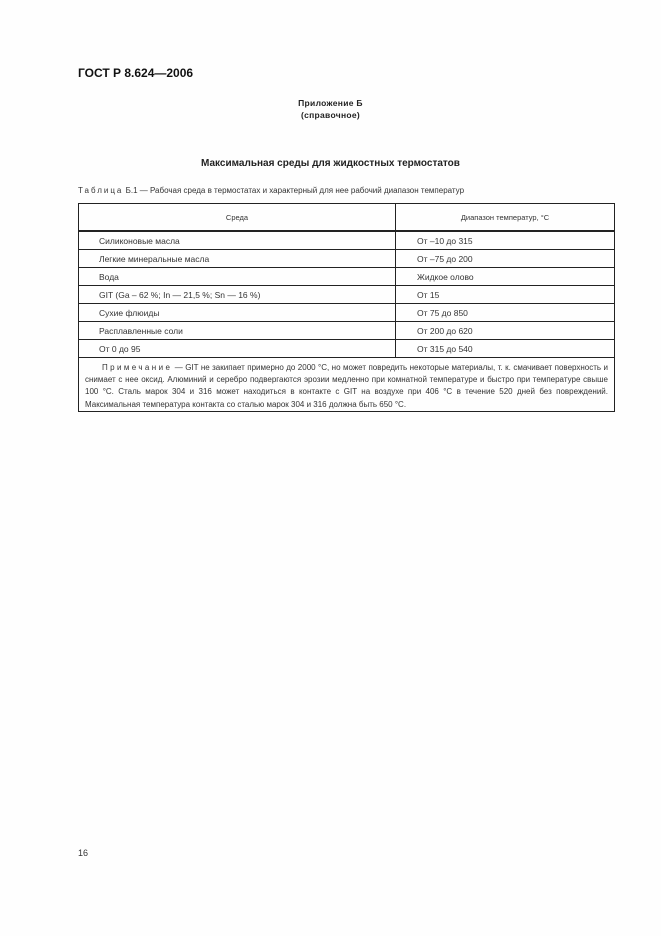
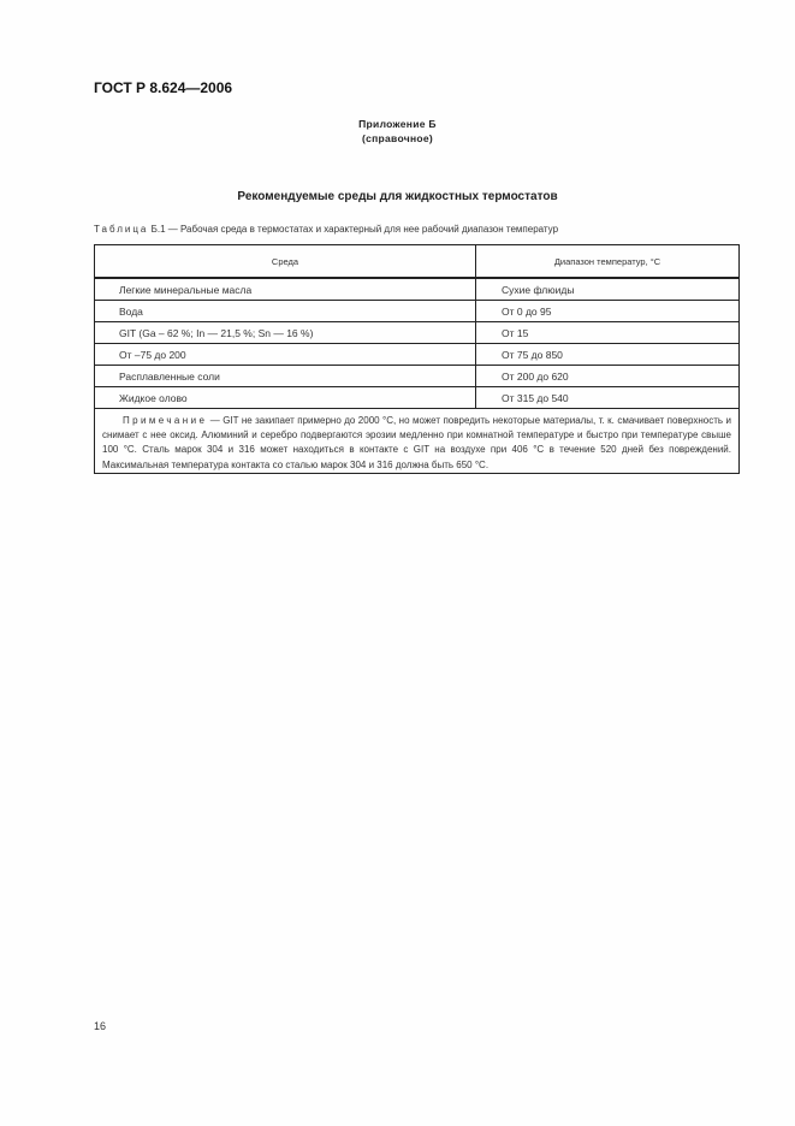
  ГОСТ Р 8.624—2006
  Приложение Б
  (справочное)
- Максимальная среды для жидкостных термостатов
+ Рекомендуемые среды для жидкостных термостатов
  Таблица Б.1 — Рабочая среда в термостатах и характерный для нее рабочий диапазон температур
  Среда	Диапазон температур, °С
- Силиконовые масла	От –10 до 315
- Легкие минеральные масла	От –75 до 200
+ Легкие минеральные масла	Сухие флюиды
- Вода	Жидкое олово
+ Вода	От 0 до 95
  GIT (Ga – 62 %; In — 21,5 %; Sn — 16 %)	От 15
- Сухие флюиды	От 75 до 850
+ От –75 до 200	От 75 до 850
  Расплавленные соли	От 200 до 620
- От 0 до 95	От 315 до 540
+ Жидкое олово	От 315 до 540
  Примечание — GIT не закипает примерно до 2000 °С, но может повредить некоторые материалы, т. к. смачивает поверхность и снимает с нее оксид. Алюминий и серебро подвергаются эрозии медленно при комнатной температуре и быстро при температуре свыше 100 °С. Сталь марок 304 и 316 может находиться в контакте с GIT на воздухе при 406 °С в течение 520 дней без повреждений. Максимальная температура контакта со сталью марок 304 и 316 должна быть 650 °С.
  16
